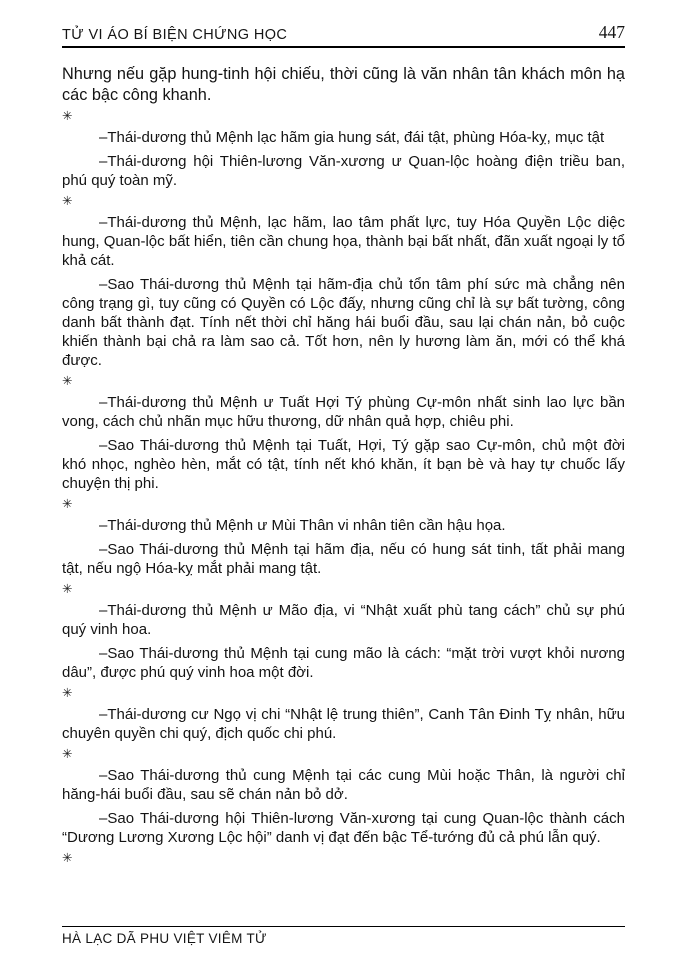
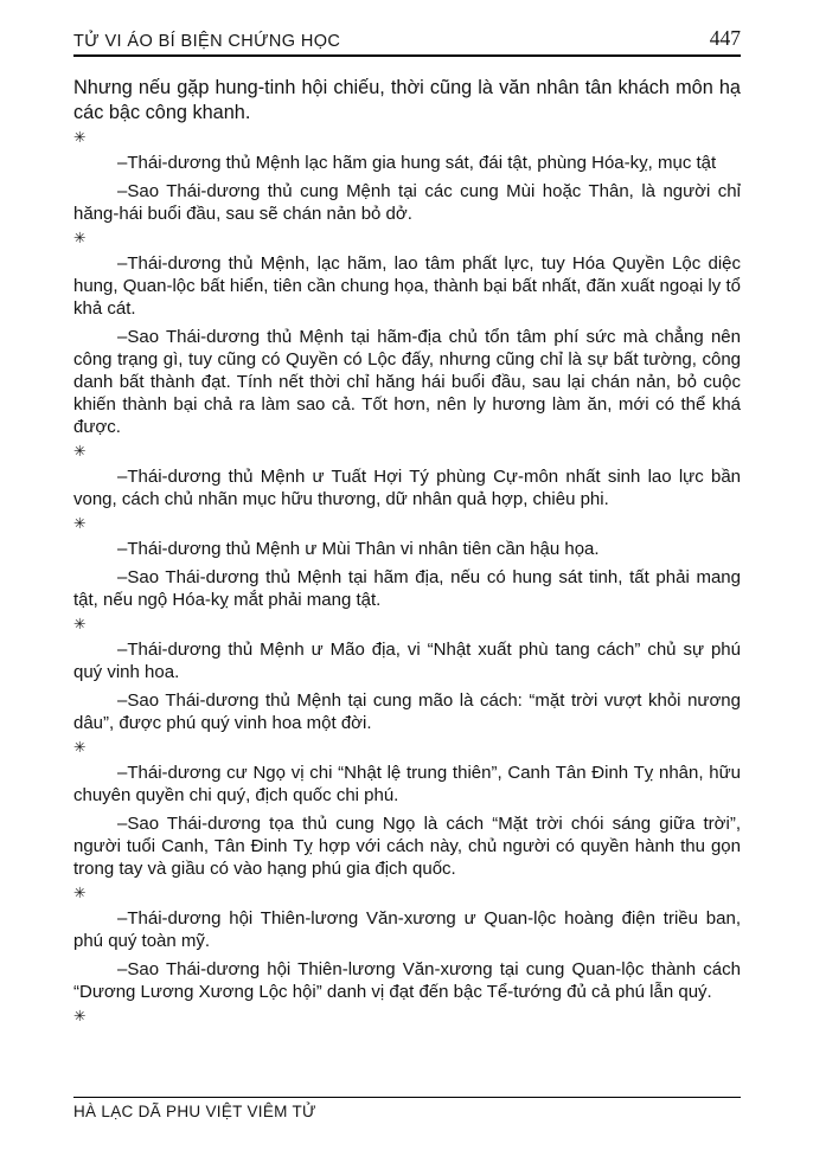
  TỬ VI ÁO BÍ BIỆN CHỨNG HỌC
  447
  Nhưng nếu gặp hung-tinh hội chiếu, thời cũng là văn nhân tân khách môn hạ các bậc công khanh.
  ✳
  –Thái-dương thủ Mệnh lạc hãm gia hung sát, đái tật, phùng Hóa-kỵ, mục tật
- –Thái-dương hội Thiên-lương Văn-xương ư Quan-lộc hoàng điện triều ban, phú quý toàn mỹ.
+ –Sao Thái-dương thủ cung Mệnh tại các cung Mùi hoặc Thân, là người chỉ hăng-hái buổi đầu, sau sẽ chán nản bỏ dở.
  ✳
  –Thái-dương thủ Mệnh, lạc hãm, lao tâm phất lực, tuy Hóa Quyền Lộc diệc hung, Quan-lộc bất hiển, tiên cần chung họa, thành bại bất nhất, đãn xuất ngoại ly tổ khả cát.
  –Sao Thái-dương thủ Mệnh tại hãm-địa chủ tổn tâm phí sức mà chẳng nên công trạng gì, tuy cũng có Quyền có Lộc đấy, nhưng cũng chỉ là sự bất tường, công danh bất thành đạt. Tính nết thời chỉ hăng hái buổi đầu, sau lại chán nản, bỏ cuộc khiến thành bại chả ra làm sao cả. Tốt hơn, nên ly hương làm ăn, mới có thể khá được.
  ✳
  –Thái-dương thủ Mệnh ư Tuất Hợi Tý phùng Cự-môn nhất sinh lao lực bần vong, cách chủ nhãn mục hữu thương, dữ nhân quả hợp, chiêu phi.
- –Sao Thái-dương thủ Mệnh tại Tuất, Hợi, Tý gặp sao Cự-môn, chủ một đời khó nhọc, nghèo hèn, mắt có tật, tính nết khó khăn, ít bạn bè và hay tự chuốc lấy chuyện thị phi.
  ✳
  –Thái-dương thủ Mệnh ư Mùi Thân vi nhân tiên cần hậu họa.
  –Sao Thái-dương thủ Mệnh tại hãm địa, nếu có hung sát tinh, tất phải mang tật, nếu ngộ Hóa-kỵ mắt phải mang tật.
  ✳
  –Thái-dương thủ Mệnh ư Mão địa, vi “Nhật xuất phù tang cách” chủ sự phú quý vinh hoa.
  –Sao Thái-dương thủ Mệnh tại cung mão là cách: “mặt trời vượt khỏi nương dâu”, được phú quý vinh hoa một đời.
  ✳
  –Thái-dương cư Ngọ vị chi “Nhật lệ trung thiên”, Canh Tân Đinh Tỵ nhân, hữu chuyên quyền chi quý, địch quốc chi phú.
+ –Sao Thái-dương tọa thủ cung Ngọ là cách “Mặt trời chói sáng giữa trời”, người tuổi Canh, Tân Đinh Tỵ hợp với cách này, chủ người có quyền hành thu gọn trong tay và giầu có vào hạng phú gia địch quốc.
  ✳
- –Sao Thái-dương thủ cung Mệnh tại các cung Mùi hoặc Thân, là người chỉ hăng-hái buổi đầu, sau sẽ chán nản bỏ dở.
+ –Thái-dương hội Thiên-lương Văn-xương ư Quan-lộc hoàng điện triều ban, phú quý toàn mỹ.
  –Sao Thái-dương hội Thiên-lương Văn-xương tại cung Quan-lộc thành cách “Dương Lương Xương Lộc hội” danh vị đạt đến bậc Tể-tướng đủ cả phú lẫn quý.
  ✳
  HÀ LẠC DÃ PHU VIỆT VIÊM TỬ
